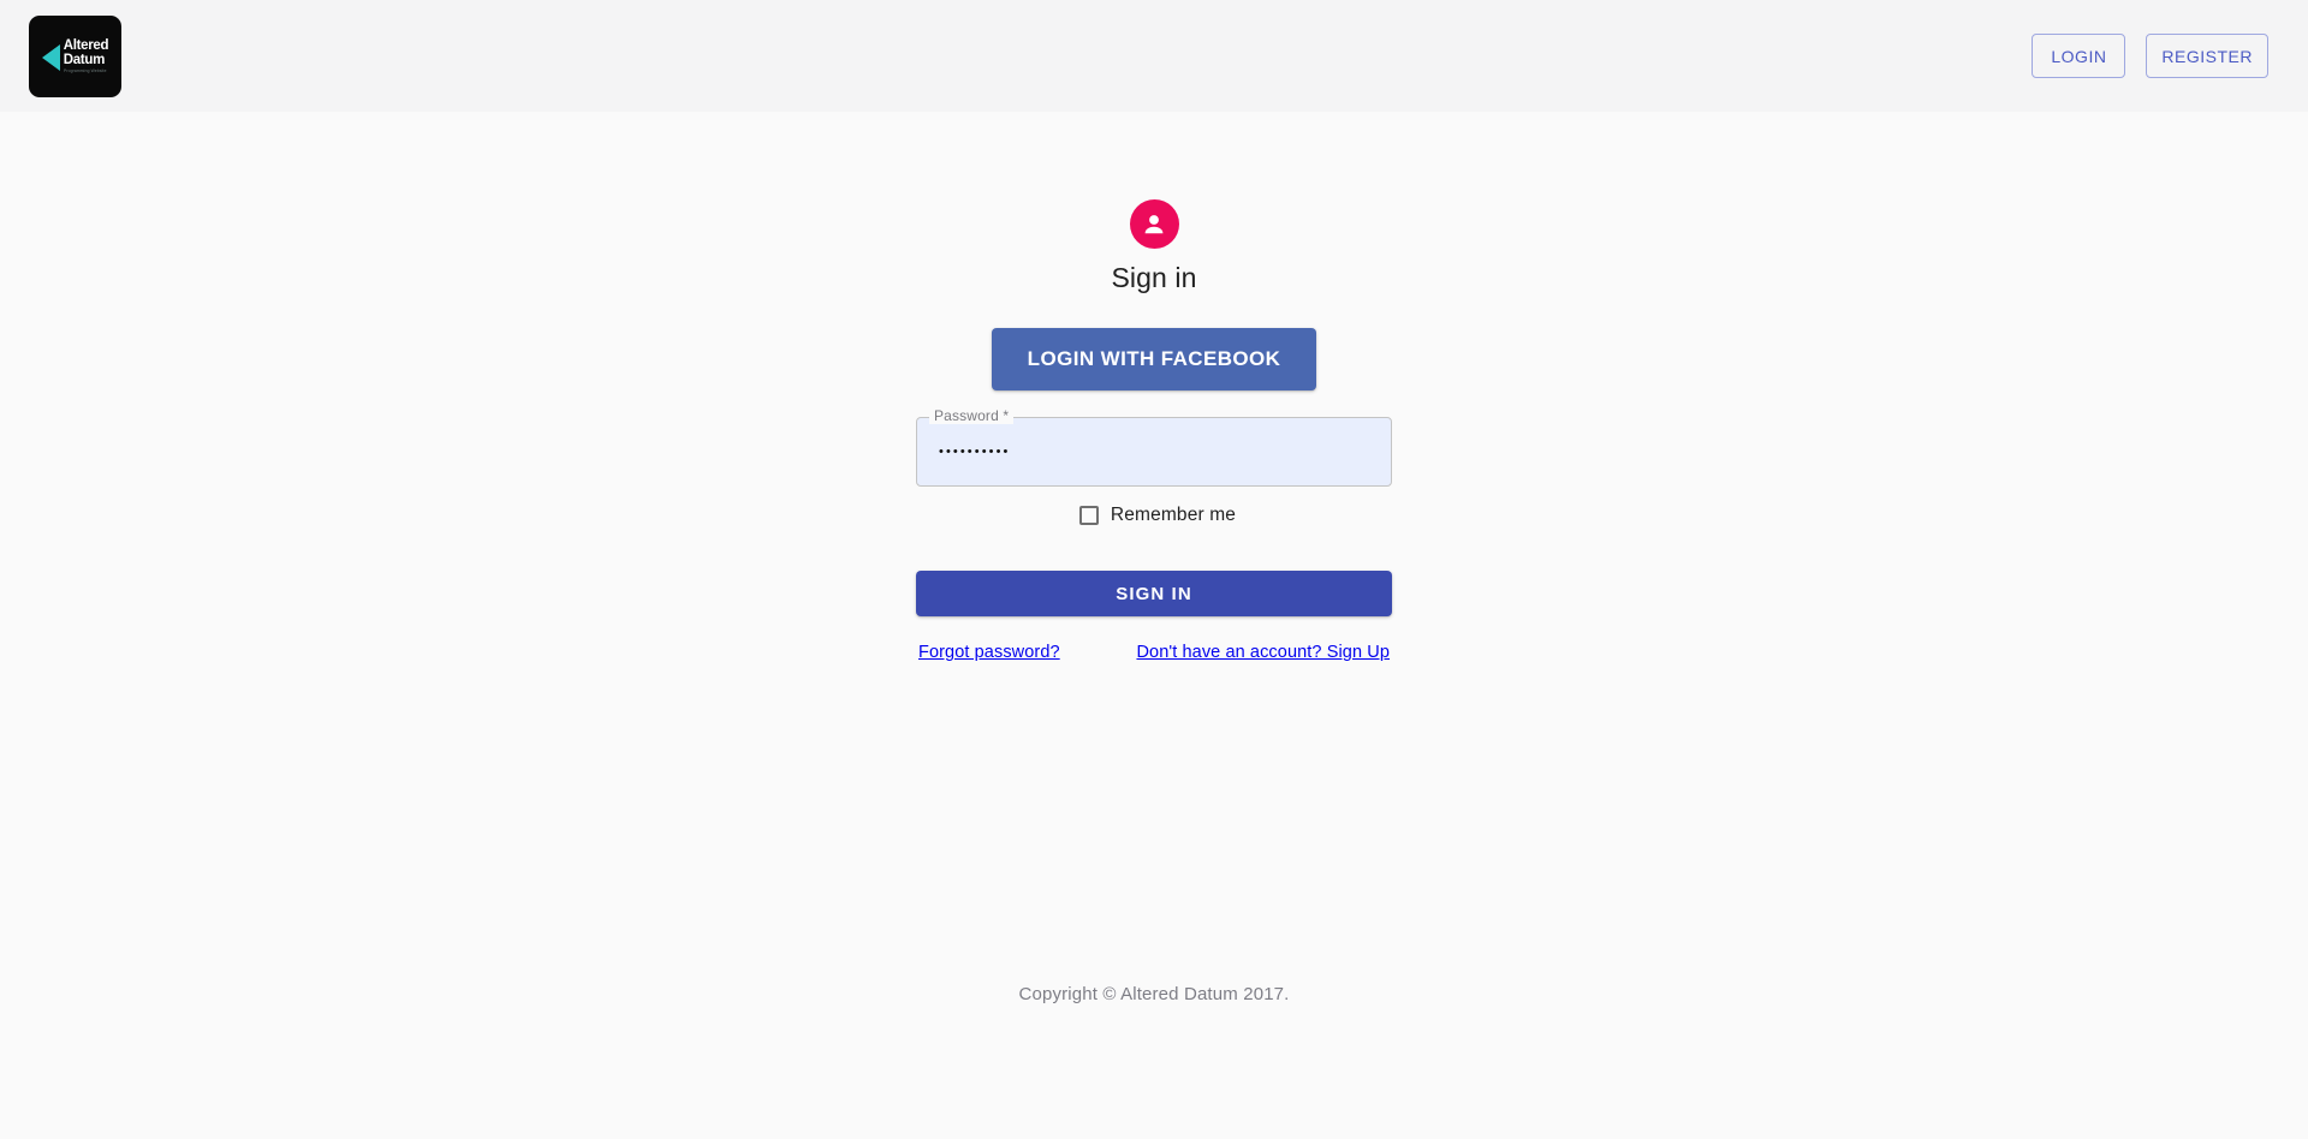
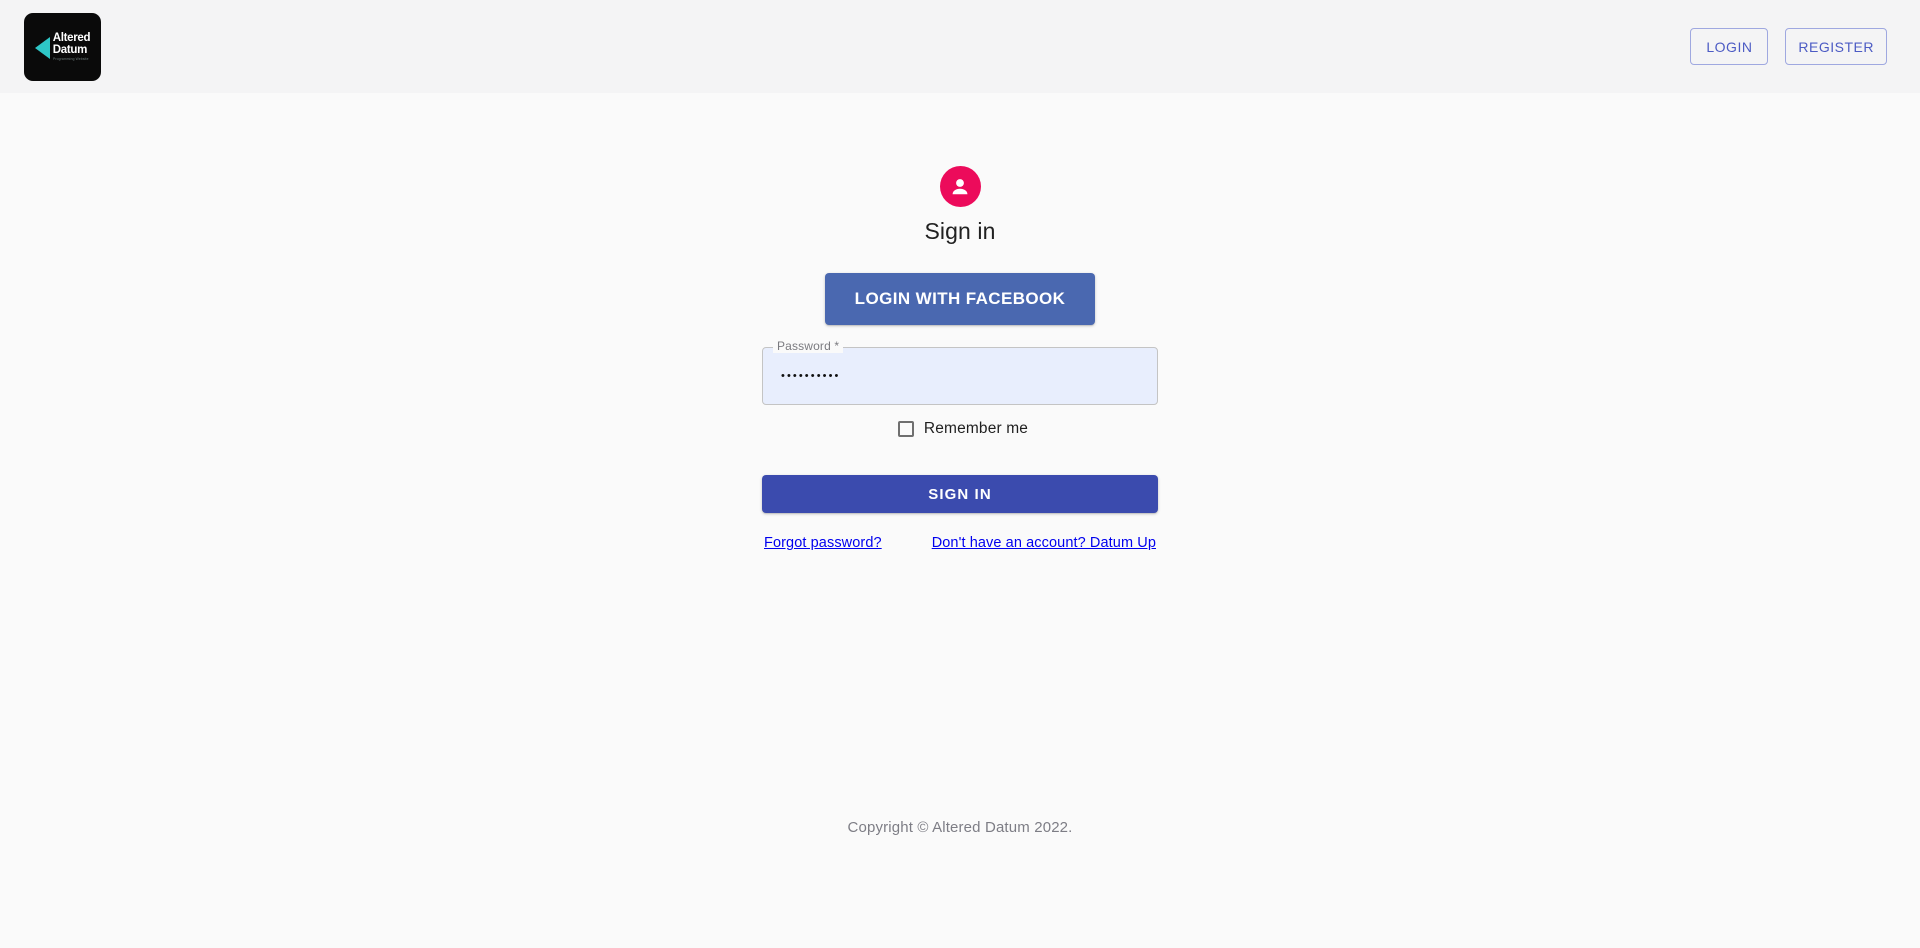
  Altered
  Datum
  LOGIN
  REGISTER
  Sign in
  LOGIN WITH FACEBOOK
  Password *
  ••••••••••
  Remember me
  SIGN IN
  Forgot password?
- Don't have an account? Sign Up
+ Don't have an account? Datum Up
- Copyright © Altered Datum 2017.
+ Copyright © Altered Datum 2022.
